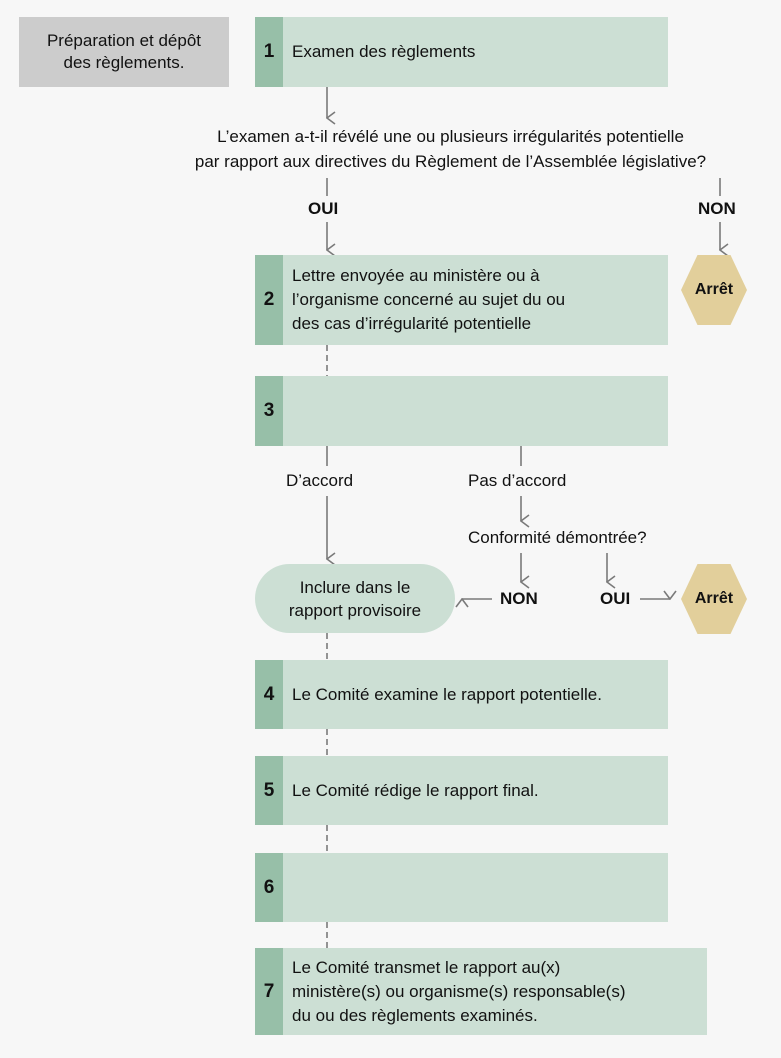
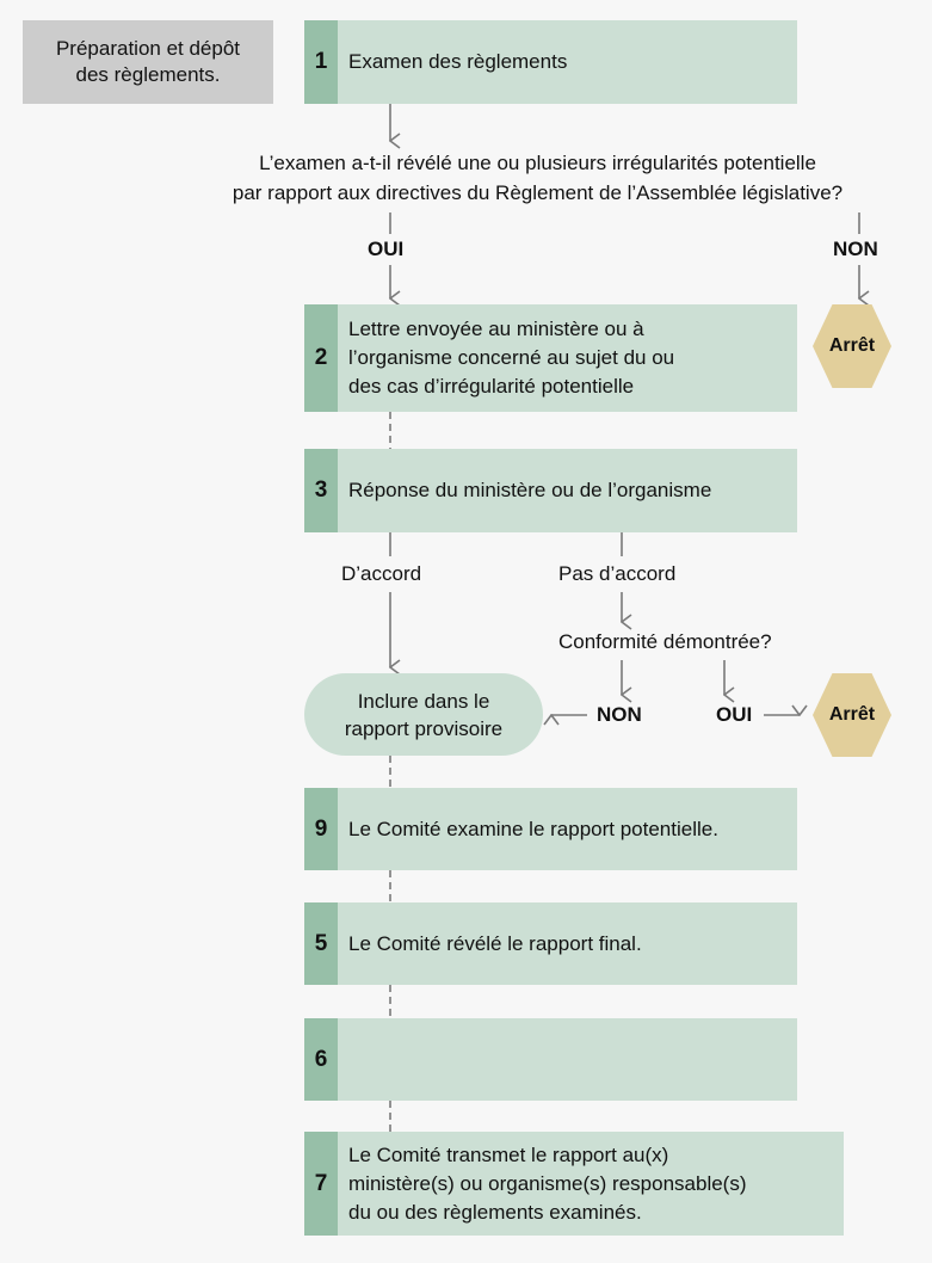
  Préparation et dépôt
  des règlements.
  1
  Examen des règlements
  L’examen a-t-il révélé une ou plusieurs irrégularités potentielle
  par rapport aux directives du Règlement de l’Assemblée législative?
  OUI
  NON
  Arrêt
  2
  Lettre envoyée au ministère ou à
  l’organisme concerné au sujet du ou
  des cas d’irrégularité potentielle
  3
+ Réponse du ministère ou de l’organisme
  D’accord
  Pas d’accord
  Conformité démontrée?
  Inclure dans le
  rapport provisoire
  NON
  OUI
  Arrêt
- 4
+ 9
  Le Comité examine le rapport potentielle.
  5
- Le Comité rédige le rapport final.
+ Le Comité révélé le rapport final.
  6
  7
  Le Comité transmet le rapport au(x)
  ministère(s) ou organisme(s) responsable(s)
  du ou des règlements examinés.
